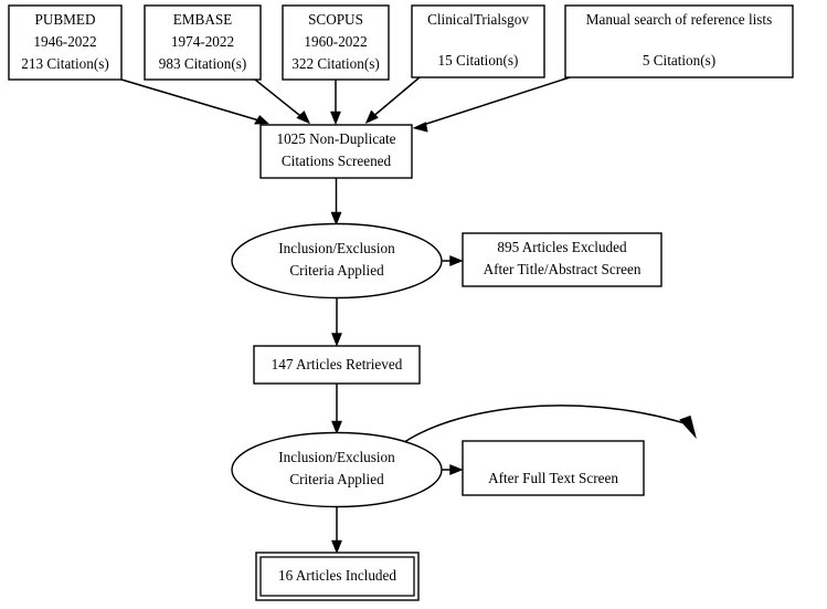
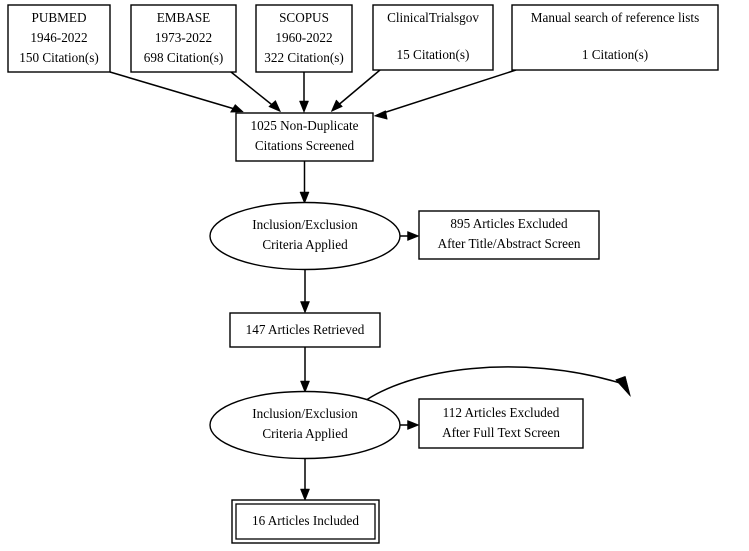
  PUBMED
  1946-2022
- 213 Citation(s)
+ 150 Citation(s)
  EMBASE
- 1974-2022
+ 1973-2022
- 983 Citation(s)
+ 698 Citation(s)
  SCOPUS
  1960-2022
  322 Citation(s)
  ClinicalTrialsgov
  15 Citation(s)
  Manual search of reference lists
- 5 Citation(s)
+ 1 Citation(s)
  1025 Non-Duplicate
  Citations Screened
  Inclusion/Exclusion
  Criteria Applied
  895 Articles Excluded
  After Title/Abstract Screen
  147 Articles Retrieved
  Inclusion/Exclusion
  Criteria Applied
+ 112 Articles Excluded
  After Full Text Screen
  16 Articles Included
